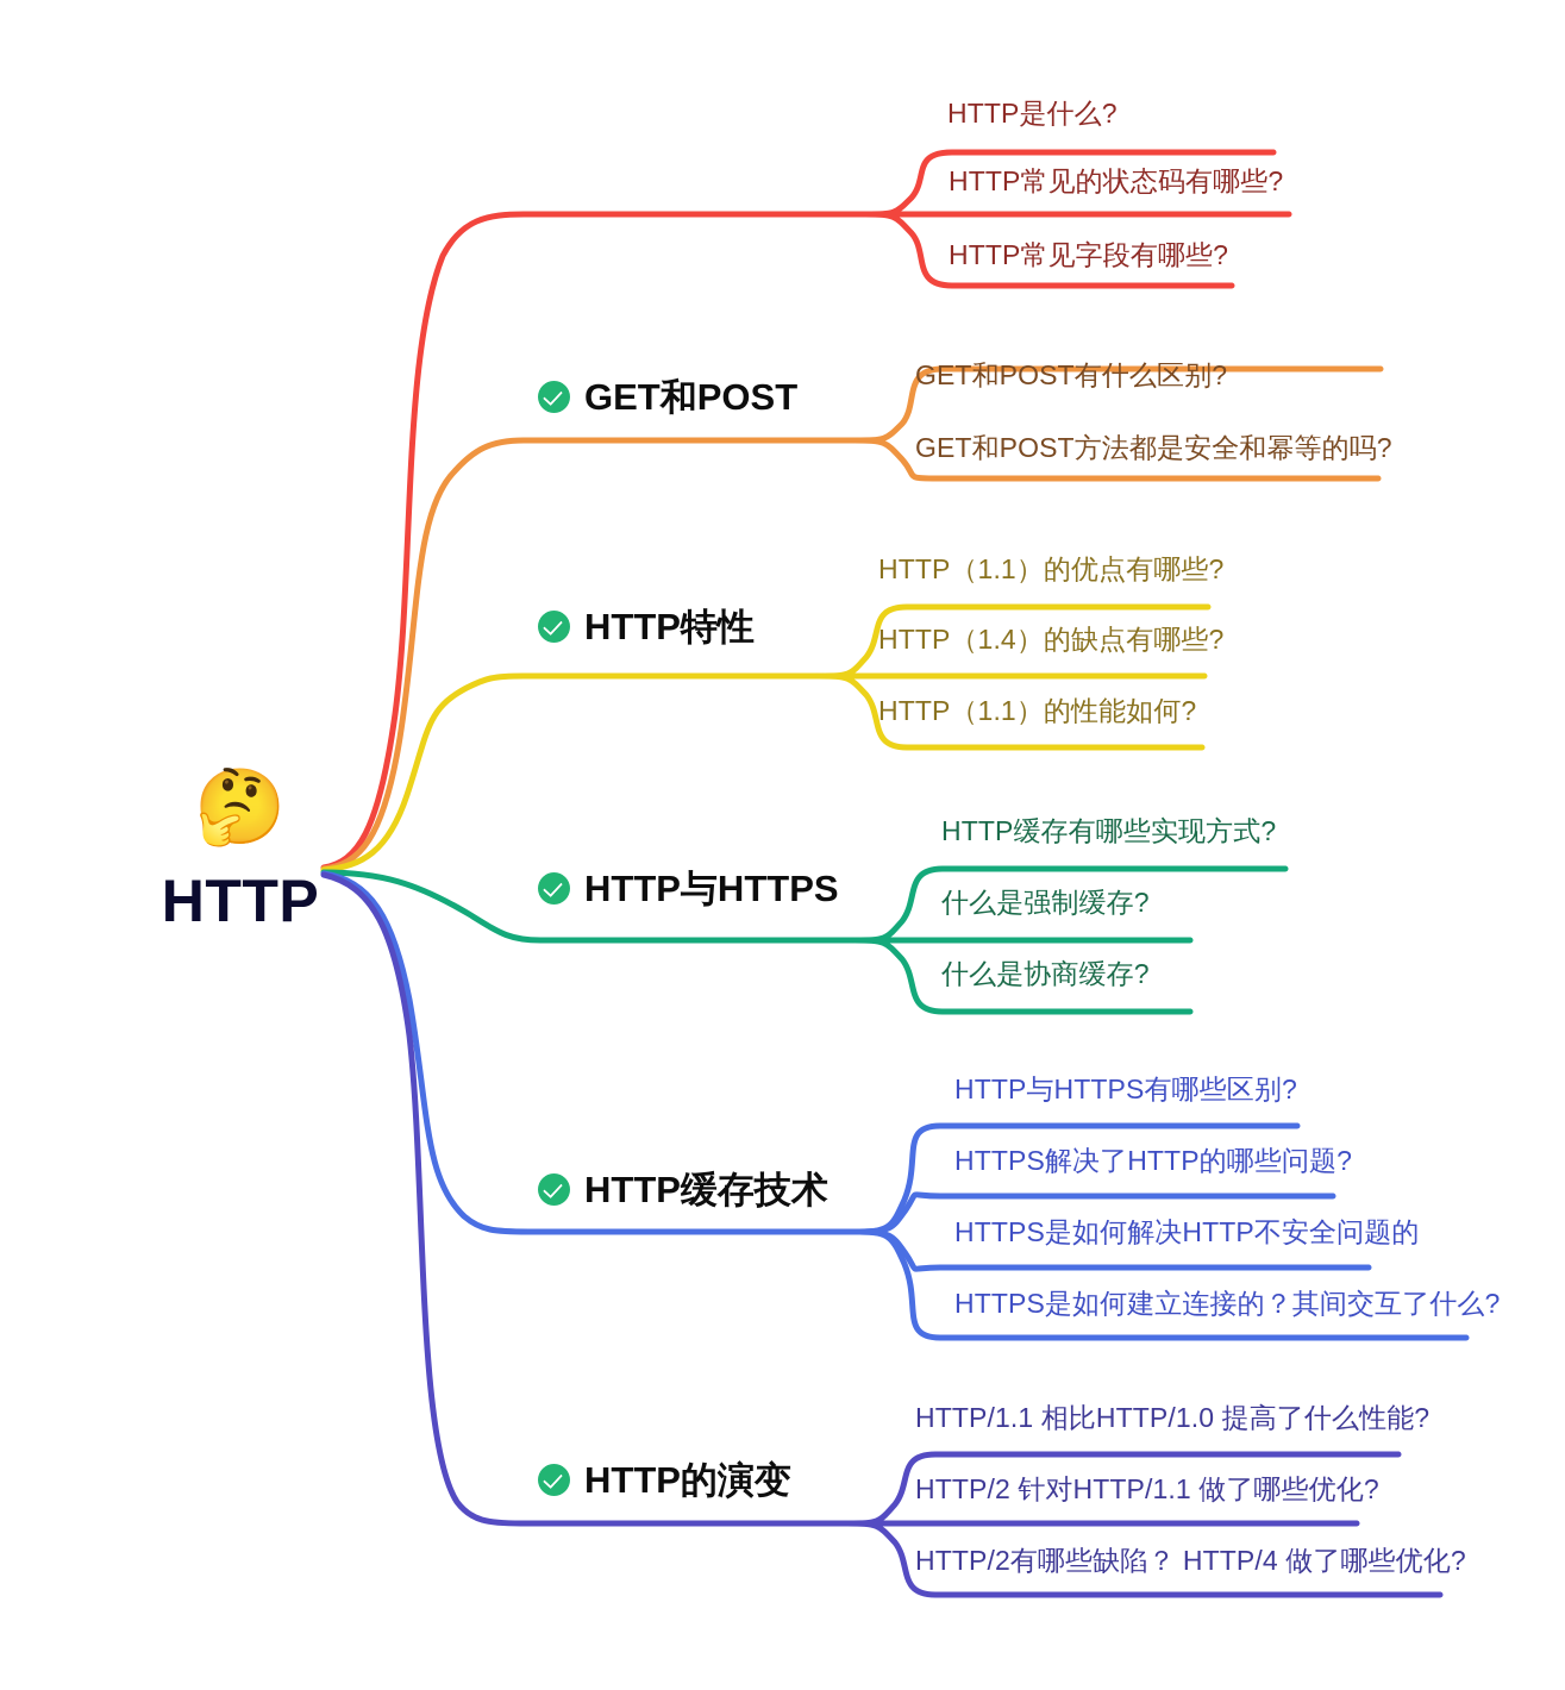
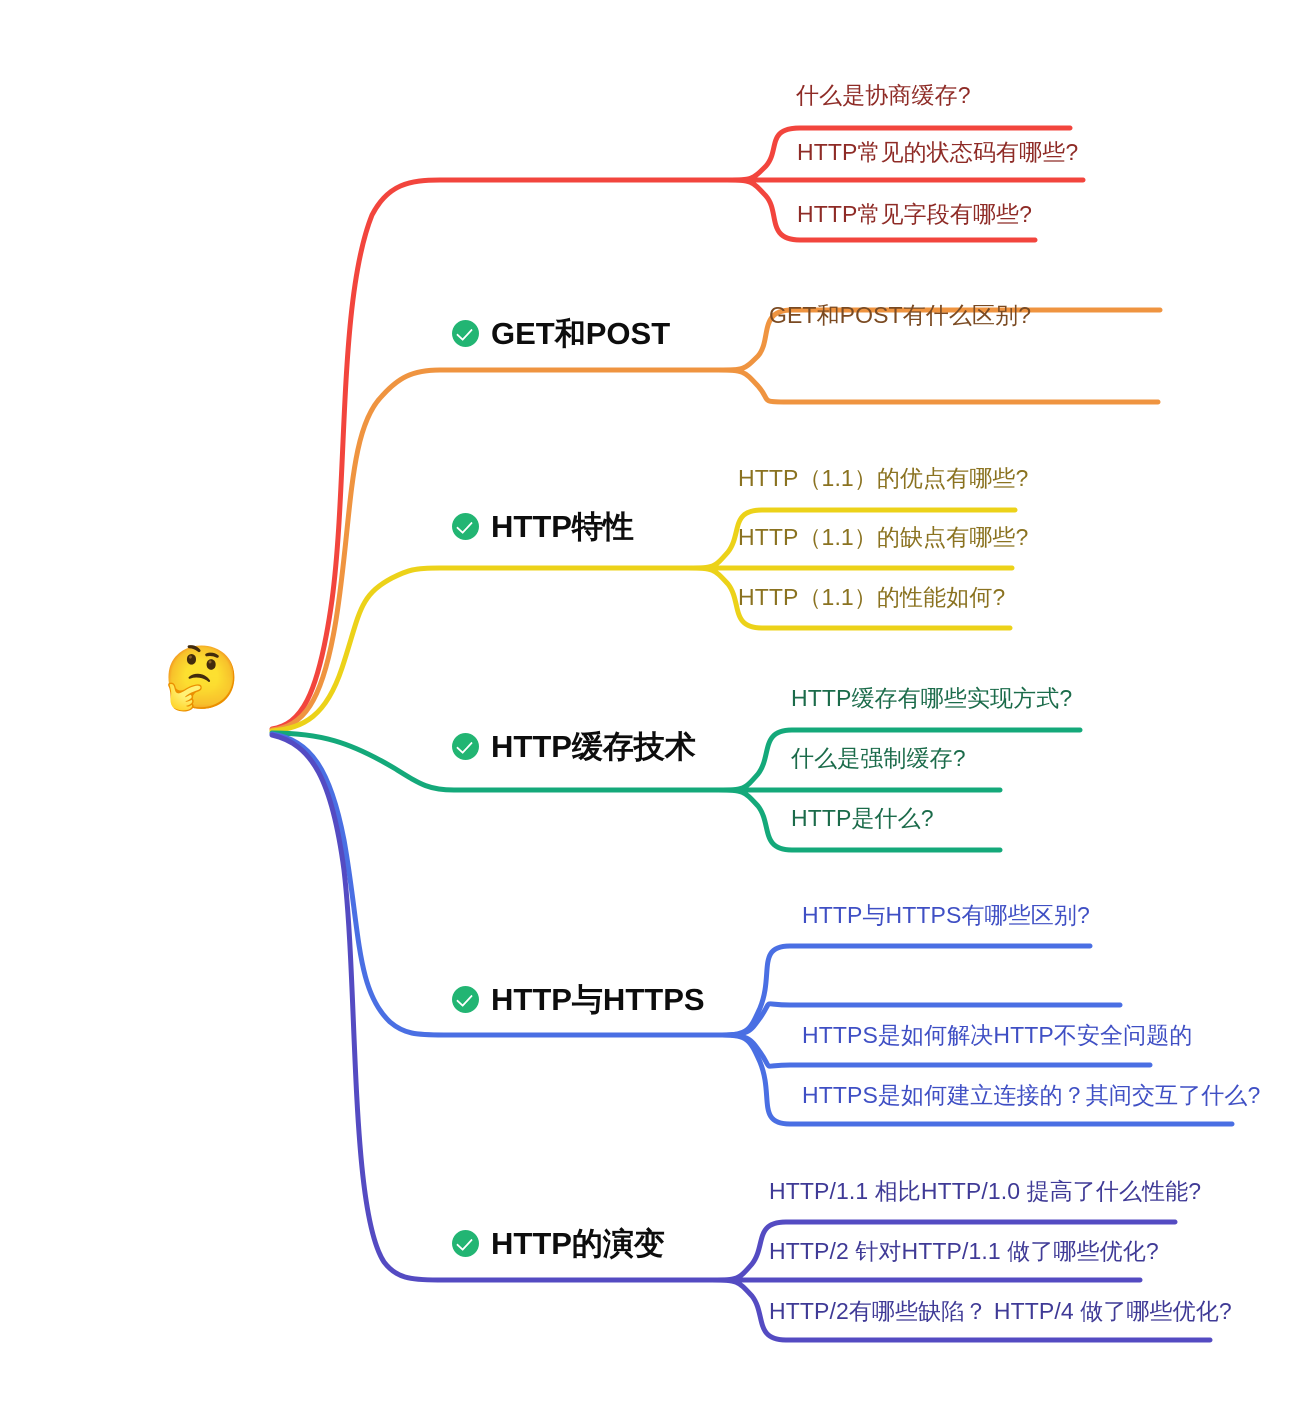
  🤔
- HTTP
- HTTP是什么?
+ 什么是协商缓存?
  HTTP常见的状态码有哪些?
  HTTP常见字段有哪些?
  GET和POST
  GET和POST有什么区别?
- GET和POST方法都是安全和幂等的吗?
  HTTP特性
  HTTP（1.1）的优点有哪些?
- HTTP（1.4）的缺点有哪些?
+ HTTP（1.1）的缺点有哪些?
  HTTP（1.1）的性能如何?
- HTTP与HTTPS
+ HTTP缓存技术
  HTTP缓存有哪些实现方式?
  什么是强制缓存?
- 什么是协商缓存?
+ HTTP是什么?
- HTTP缓存技术
+ HTTP与HTTPS
  HTTP与HTTPS有哪些区别?
- HTTPS解决了HTTP的哪些问题?
  HTTPS是如何解决HTTP不安全问题的
  HTTPS是如何建立连接的？其间交互了什么?
  HTTP的演变
  HTTP/1.1 相比HTTP/1.0 提高了什么性能?
  HTTP/2 针对HTTP/1.1 做了哪些优化?
  HTTP/2有哪些缺陷？ HTTP/4 做了哪些优化?
